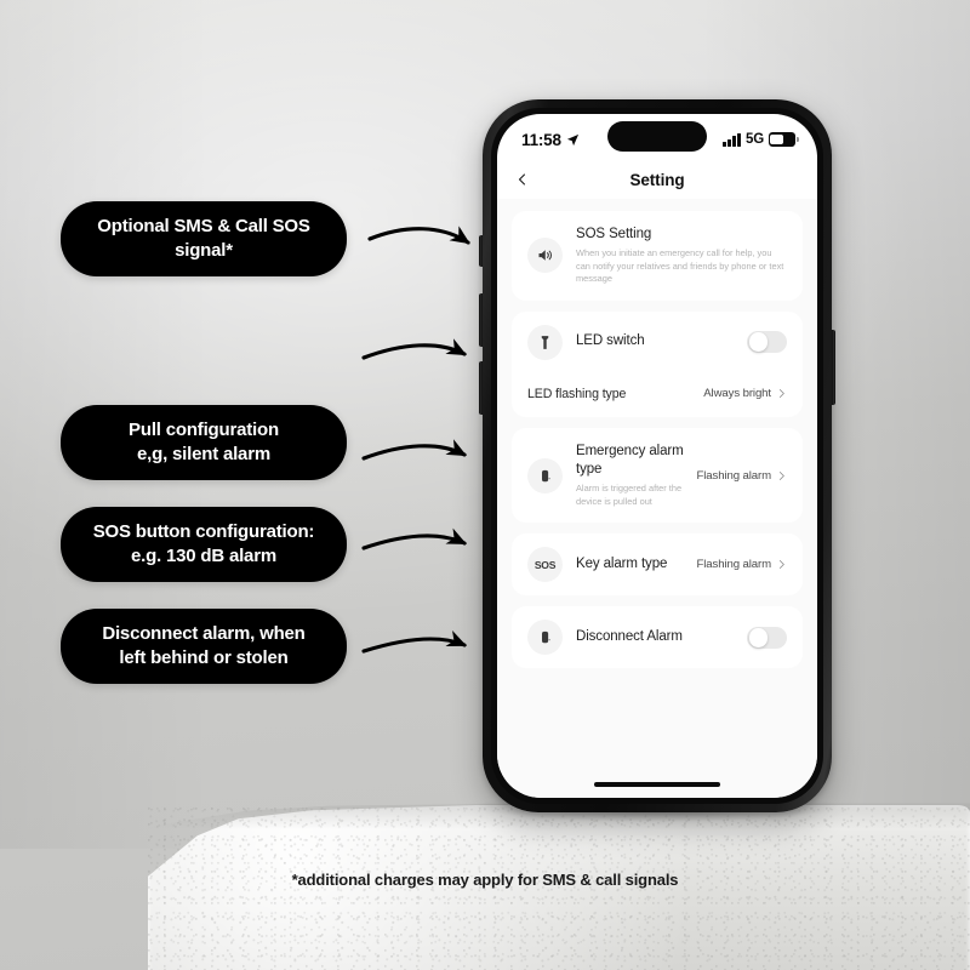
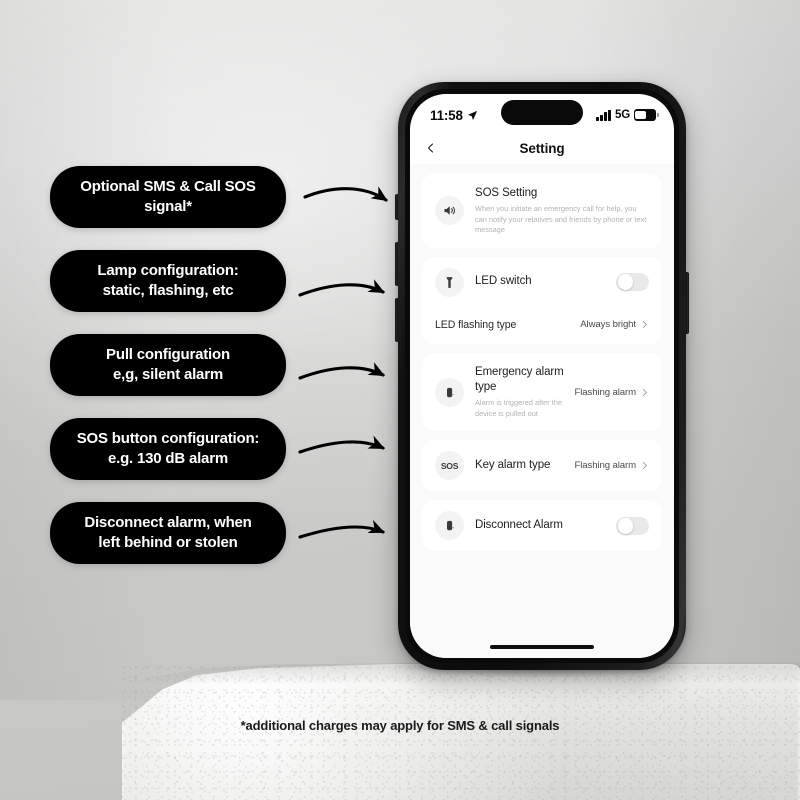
  11:58
  5G
  Setting
  SOS Setting
  When you initiate an emergency call for help, you can notify your relatives and friends by phone or text message
  LED switch
  LED flashing type
  Always bright
  Emergency alarm type
  Alarm is triggered after the device is pulled out
  Flashing alarm
  SOS
  Key alarm type
  Flashing alarm
  Disconnect Alarm
  Optional SMS & Call SOS
  signal*
+ Lamp configuration:
+ static, flashing, etc
  Pull configuration
  e,g, silent alarm
  SOS button configuration:
  e.g. 130 dB alarm
  Disconnect alarm, when
  left behind or stolen
  *additional charges may apply for SMS & call signals
